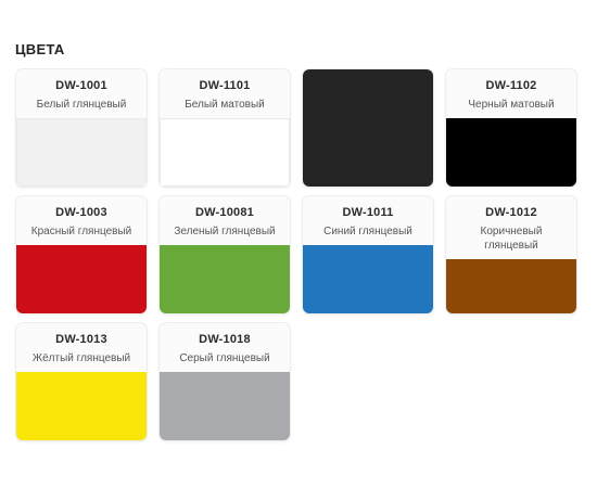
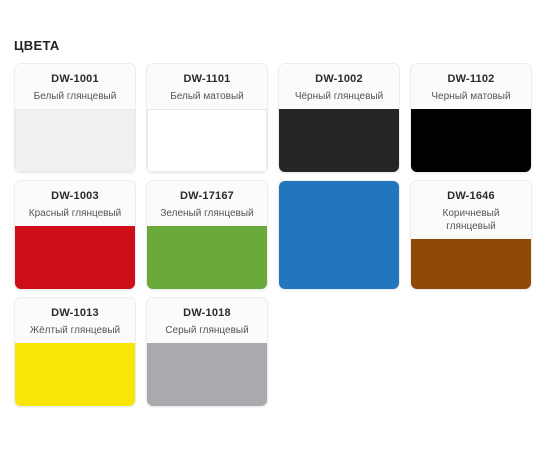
  ЦВЕТА
  DW-1001
  Белый глянцевый
  DW-1101
  Белый матовый
+ DW-1002
+ Чёрный глянцевый
  DW-1102
  Черный матовый
  DW-1003
  Красный глянцевый
- DW-10081
+ DW-17167
  Зеленый глянцевый
- DW-1011
- Синий глянцевый
- DW-1012
+ DW-1646
  Коричневый глянцевый
  DW-1013
  Жёлтый глянцевый
  DW-1018
  Серый глянцевый
